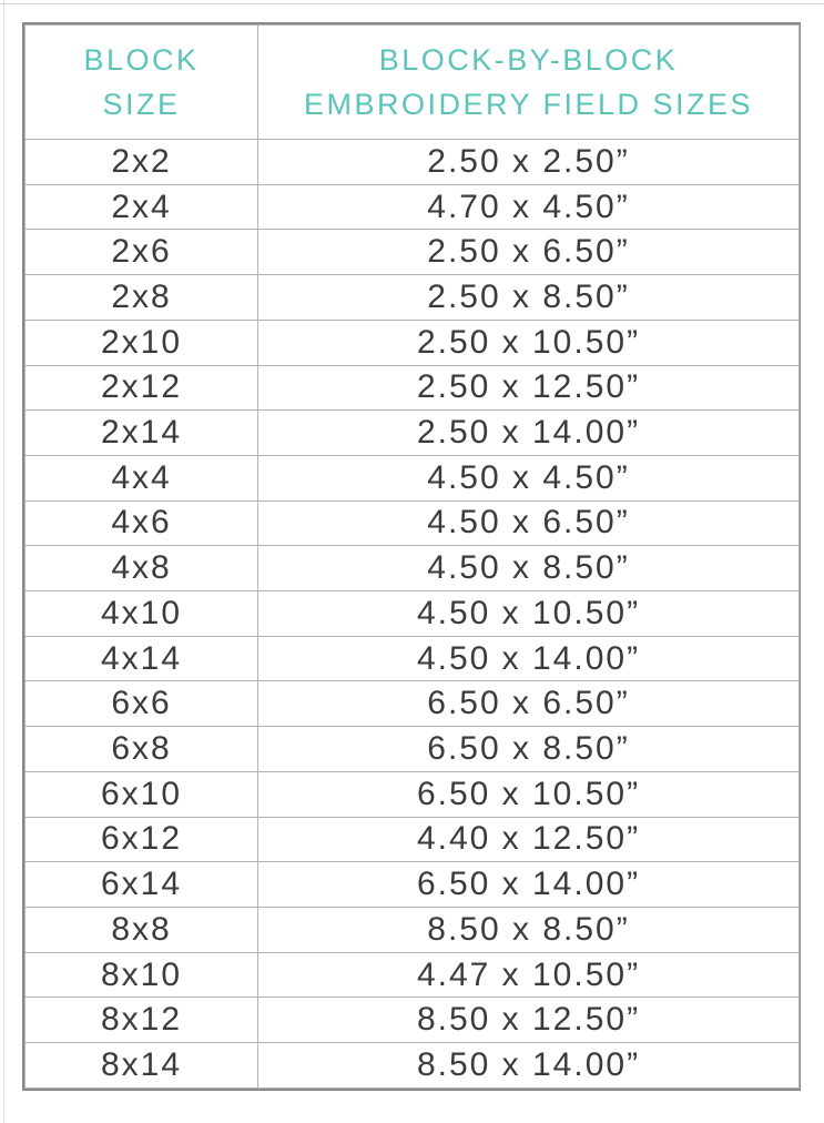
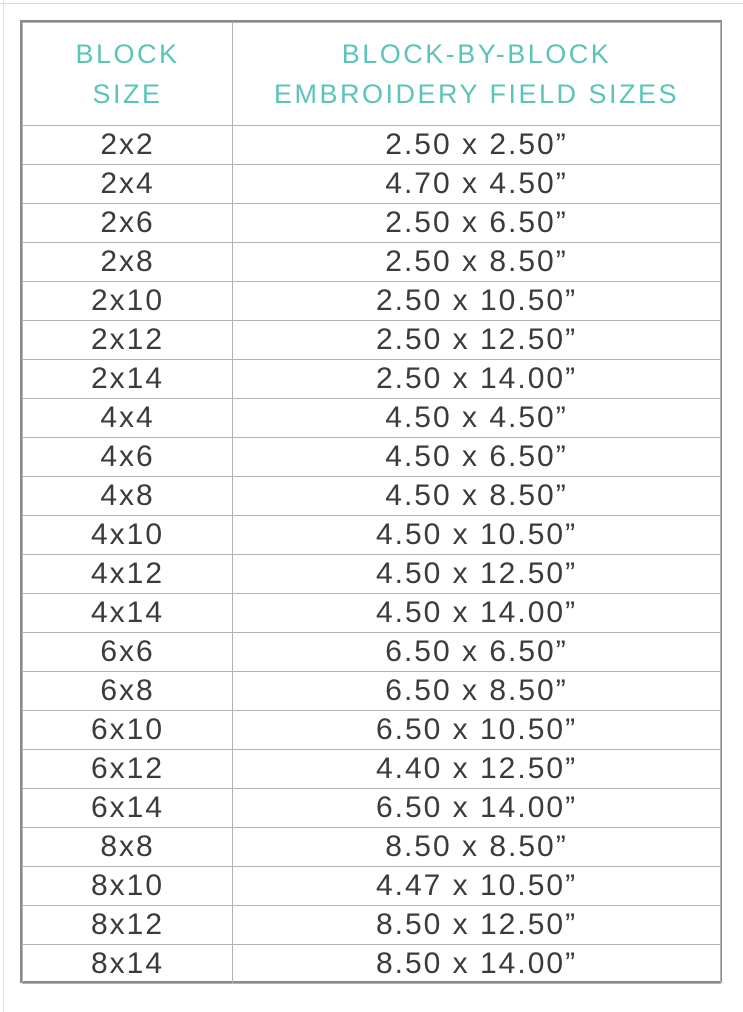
  BLOCK SIZE	BLOCK-BY-BLOCK EMBROIDERY FIELD SIZES
  2x2	2.50 x 2.50”
  2x4	4.70 x 4.50”
  2x6	2.50 x 6.50”
  2x8	2.50 x 8.50”
  2x10	2.50 x 10.50”
  2x12	2.50 x 12.50”
  2x14	2.50 x 14.00”
  4x4	4.50 x 4.50”
  4x6	4.50 x 6.50”
  4x8	4.50 x 8.50”
  4x10	4.50 x 10.50”
+ 4x12	4.50 x 12.50”
  4x14	4.50 x 14.00”
  6x6	6.50 x 6.50”
  6x8	6.50 x 8.50”
  6x10	6.50 x 10.50”
  6x12	4.40 x 12.50”
  6x14	6.50 x 14.00”
  8x8	8.50 x 8.50”
  8x10	4.47 x 10.50”
  8x12	8.50 x 12.50”
  8x14	8.50 x 14.00”
